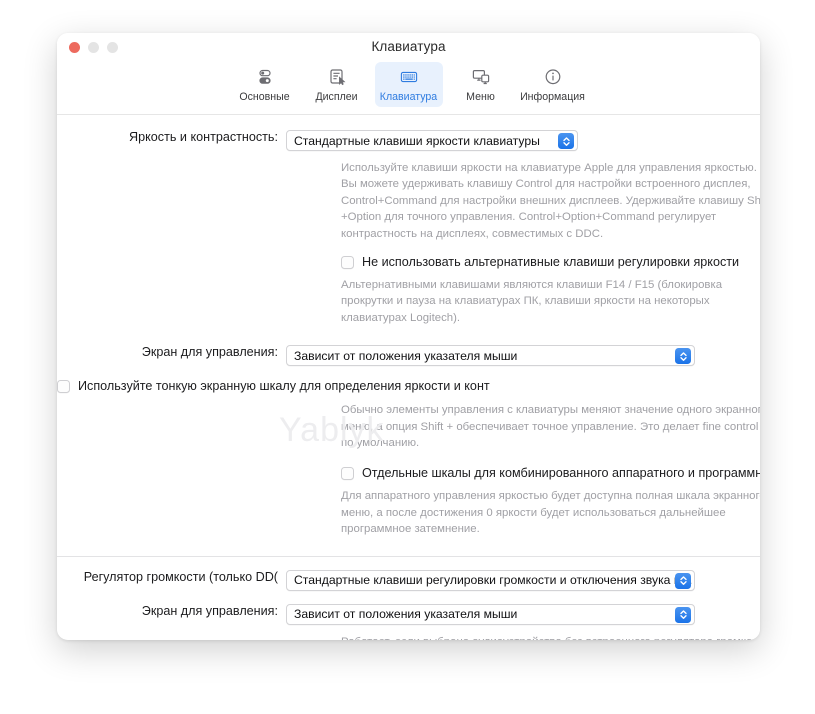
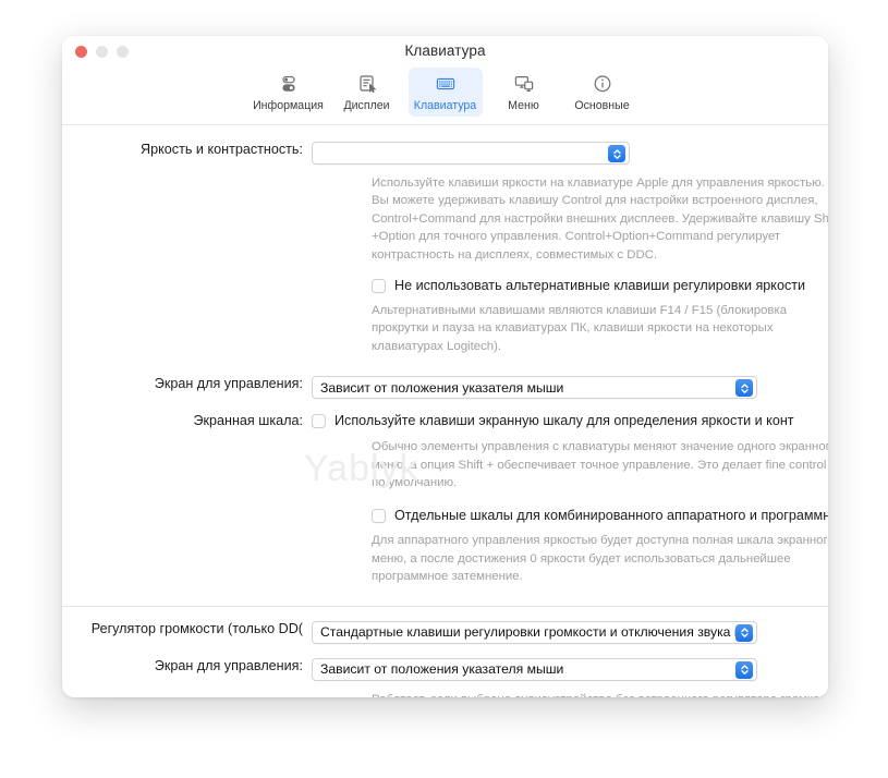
  Клавиатура
- Основные
+ Информация
  Дисплеи
  Клавиатура
  Меню
- Информация
+ Основные
  Yablyk
  Яркость и контрастность:
- Стандартные клавиши яркости клавиатуры
  Используйте клавиши яркости на клавиатуре Apple для управления яркостью. Вы можете удерживать клавишу Control для настройки встроенного дисплея, Control+Command для настройки внешних дисплеев. Удерживайте клавишу Sh +Option для точного управления. Control+Option+Command регулирует контрастность на дисплеях, совместимых с DDC.
  Не использовать альтернативные клавиши регулировки яркости
  Альтернативными клавишами являются клавиши F14 / F15 (блокировка прокрутки и пауза на клавиатурах ПК, клавиши яркости на некоторых клавиатурах Logitech).
  Экран для управления:
  Зависит от положения указателя мыши
+ Экранная шкала:
- Используйте тонкую экранную шкалу для определения яркости и конт
+ Используйте клавиши экранную шкалу для определения яркости и конт
  Обычно элементы управления с клавиатуры меняют значение одного экранног меню, а опция Shift + обеспечивает точное управление. Это делает fine control по умолчанию.
  Отдельные шкалы для комбинированного аппаратного и программн
  Для аппаратного управления яркостью будет доступна полная шкала экранног меню, а после достижения 0 яркости будет использоваться дальнейшее программное затемнение.
  Регулятор громкости (только DD(
  Стандартные клавиши регулировки громкости и отключения звука
  Экран для управления:
  Зависит от положения указателя мыши
